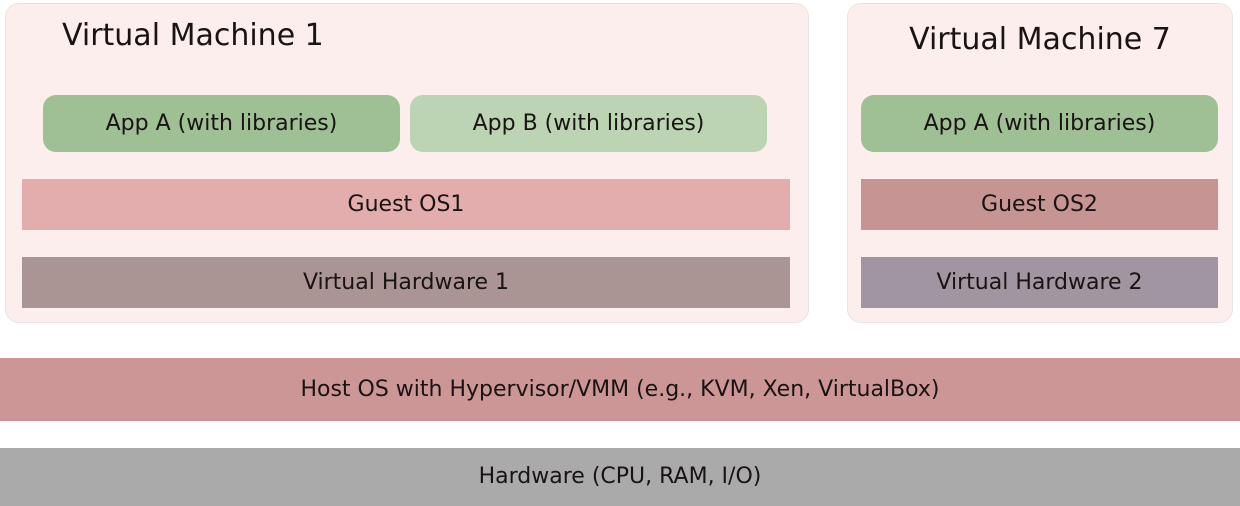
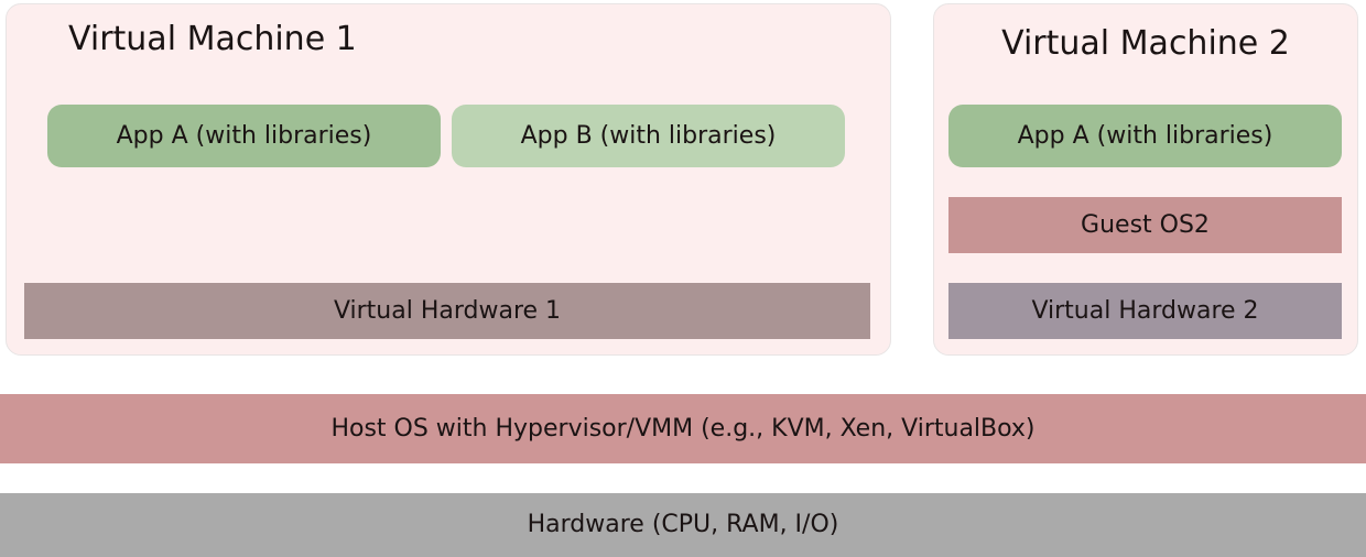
  Virtual Machine 1
  App A (with libraries)
  App B (with libraries)
- Guest OS1
  Virtual Hardware 1
- Virtual Machine 7
+ Virtual Machine 2
  App A (with libraries)
  Guest OS2
  Virtual Hardware 2
  Host OS with Hypervisor/VMM (e.g., KVM, Xen, VirtualBox)
  Hardware (CPU, RAM, I/O)
